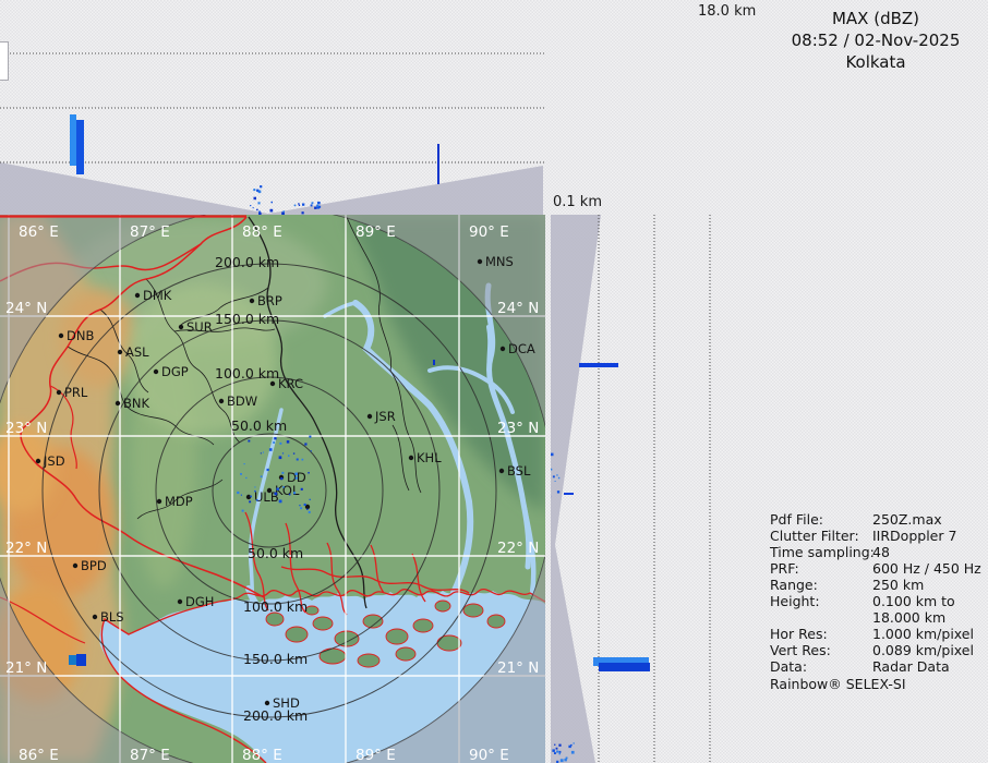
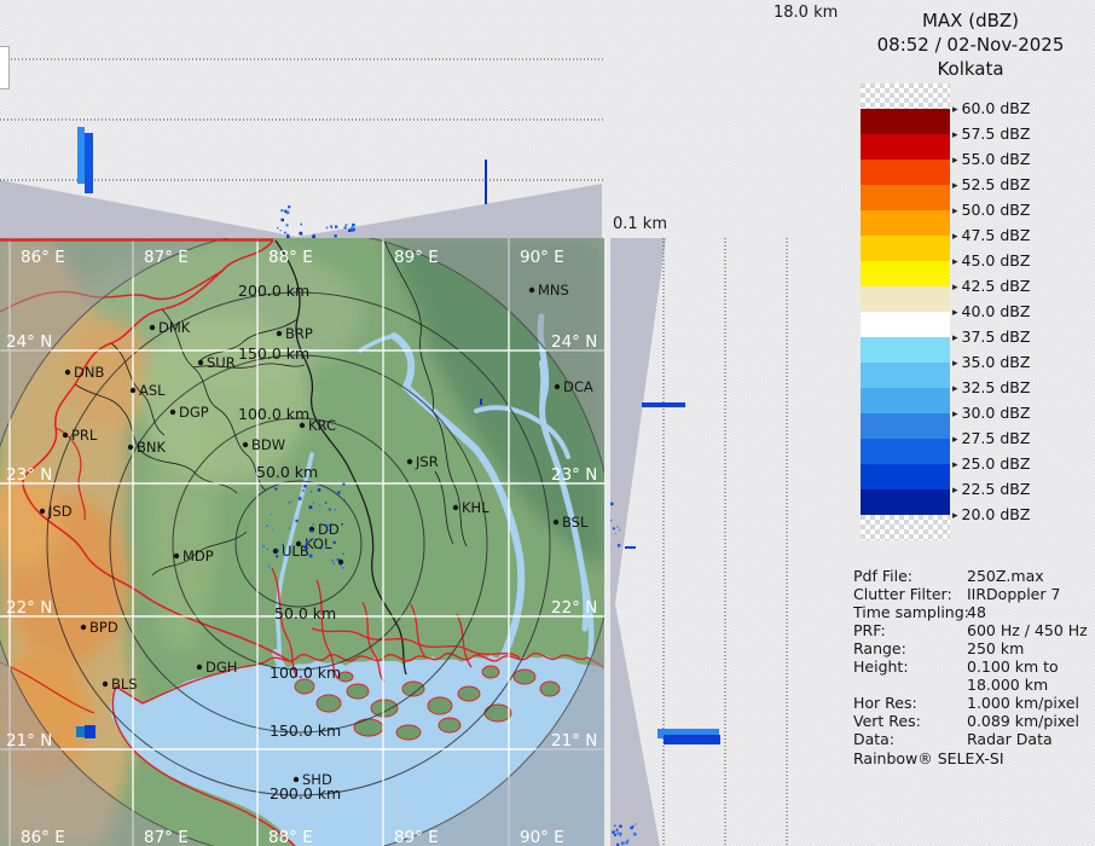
  18.0 km
  0.1 km
  86° E
  86° E
  87° E
  87° E
  88° E
  88° E
  89° E
  89° E
  90° E
  90° E
  24° N
  24° N
  23° N
  23° N
  22° N
  22° N
  21° N
  21° N
  200.0 km
  150.0 km
  100.0 km
  50.0 km
  50.0 km
  100.0 km
  150.0 km
  200.0 km
  DMK
  BRP
  SUR
  DNB
  ASL
  DGP
  KRC
  PRL
  BNK
  BDW
  JSR
  MNS
  DCA
  KHL
  BSL
  JSD
  DD
  KOL
  ULB
  MDP
  BPD
  DGH
  BLS
  SHD
  MAX (dBZ)
  08:52 / 02-Nov-2025
  Kolkata
+ ▸ 60.0 dBZ
+ ▸ 57.5 dBZ
+ ▸ 55.0 dBZ
+ ▸ 52.5 dBZ
+ ▸ 50.0 dBZ
+ ▸ 47.5 dBZ
+ ▸ 45.0 dBZ
+ ▸ 42.5 dBZ
+ ▸ 40.0 dBZ
+ ▸ 37.5 dBZ
+ ▸ 35.0 dBZ
+ ▸ 32.5 dBZ
+ ▸ 30.0 dBZ
+ ▸ 27.5 dBZ
+ ▸ 25.0 dBZ
+ ▸ 22.5 dBZ
+ ▸ 20.0 dBZ
  Pdf File:
  250Z.max
  Clutter Filter:
  IIRDoppler 7
  Time sampling:
  48
  PRF:
  600 Hz / 450 Hz
  Range:
  250 km
  Height:
  0.100 km to
  18.000 km
  Hor Res:
  1.000 km/pixel
  Vert Res:
  0.089 km/pixel
  Data:
  Radar Data
  Rainbow® SELEX-SI
